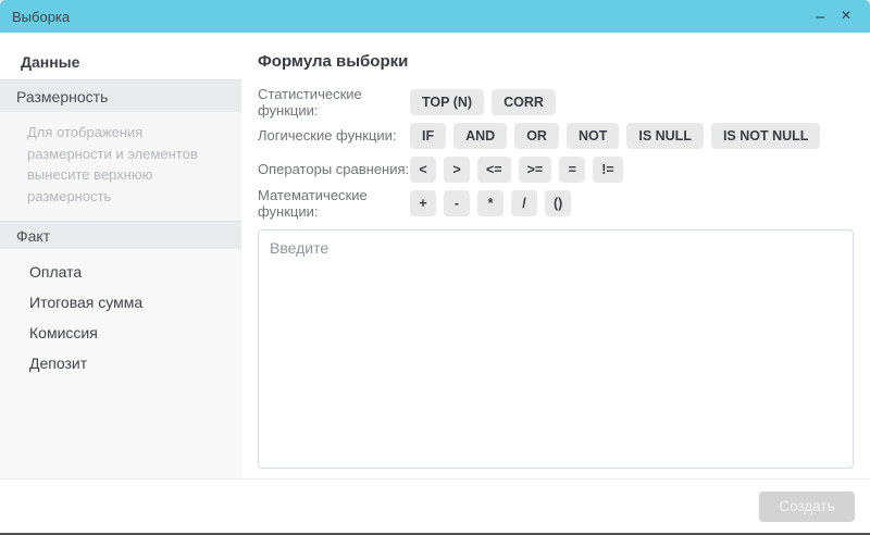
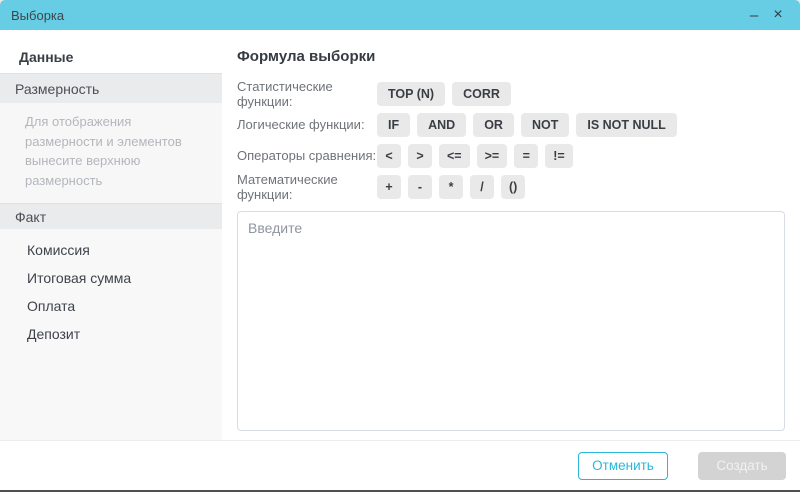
  Выборка
  –
  ×
  Данные
  Размерность
  Для отображения размерности и элементов вынесите верхнюю размерность
  Факт
- Оплата
+ Комиссия
  Итоговая сумма
- Комиссия
+ Оплата
  Депозит
  Формула выборки
  Статистические функции:
  TOP (N)
  CORR
  Логические функции:
  IF
  AND
  OR
  NOT
- IS NULL
  IS NOT NULL
  Операторы сравнения:
  <
  >
  <=
  >=
  =
  !=
  Математические функции:
  +
  -
  *
  /
  ()
  Введите
+ Отменить
  Создать
